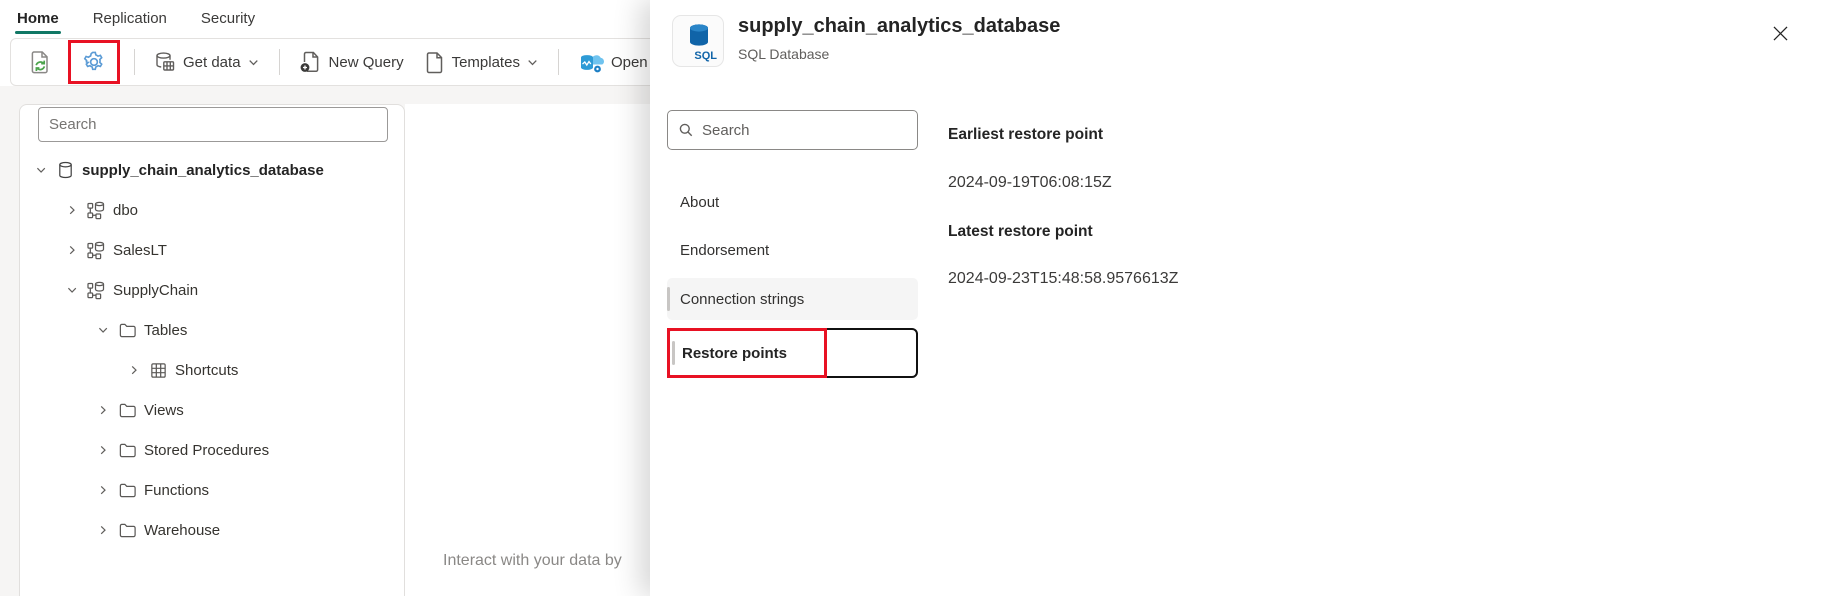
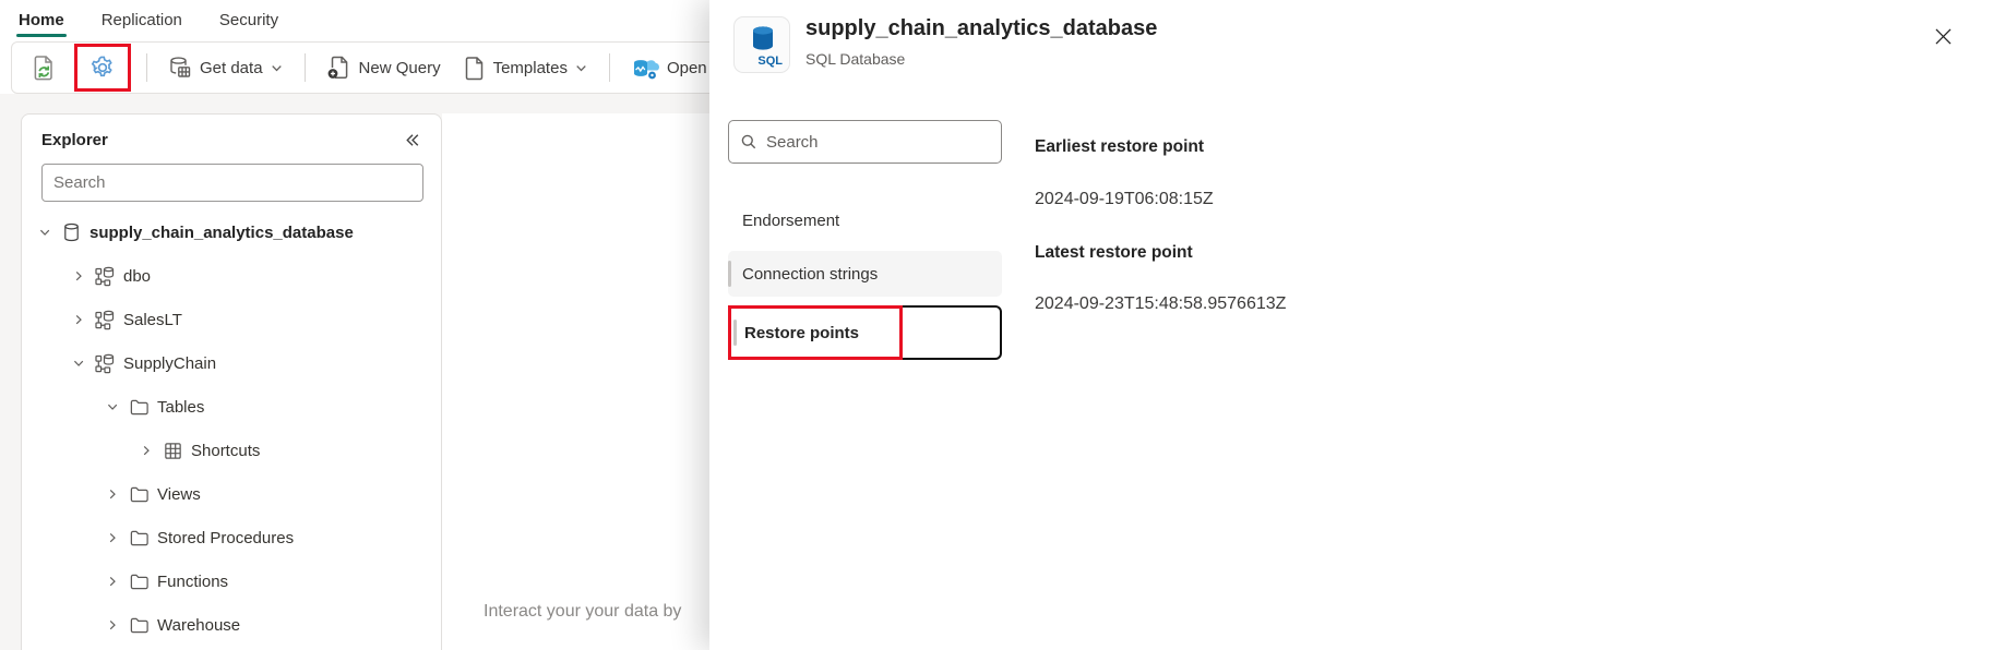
  Home
  Replication
  Security
  Get data
  New Query
  Templates
- Interact with your data by
+ Interact your your data by
+ Explorer
  Search
  supply_chain_analytics_database
  dbo
  SalesLT
  SupplyChain
  Tables
  Shortcuts
  Views
  Stored Procedures
  Functions
  Warehouse
  SQL
  supply_chain_analytics_database
  SQL Database
  Search
- About
  Endorsement
  Connection strings
  Restore points
  Earliest restore point
  2024-09-19T06:08:15Z
  Latest restore point
  2024-09-23T15:48:58.9576613Z
